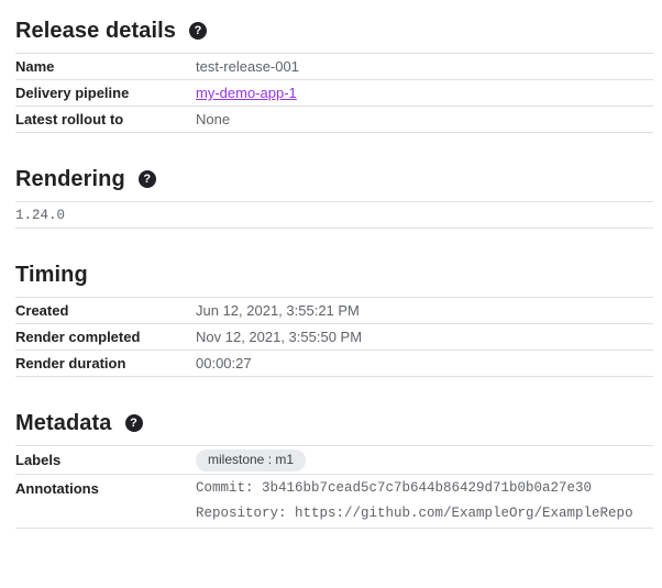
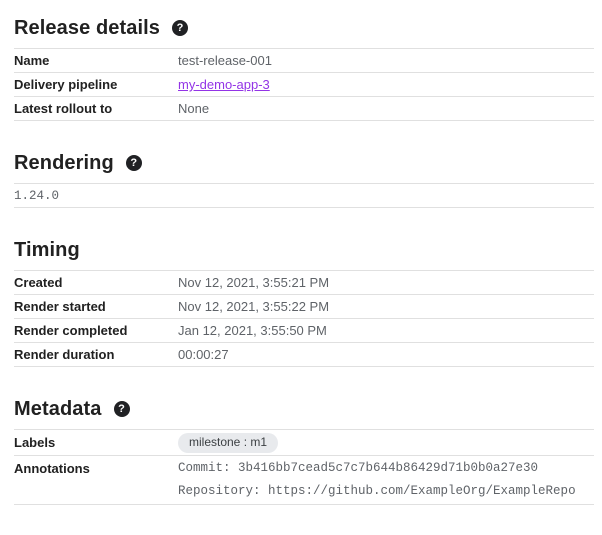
  Release details
  ?
  Name
  test-release-001
  Delivery pipeline
- my-demo-app-1
+ my-demo-app-3
  Latest rollout to
  None
  Rendering
  ?
  1.24.0
  Timing
  Created
- Jun 12, 2021, 3:55:21 PM
+ Nov 12, 2021, 3:55:21 PM
+ Render started
+ Nov 12, 2021, 3:55:22 PM
  Render completed
- Nov 12, 2021, 3:55:50 PM
+ Jan 12, 2021, 3:55:50 PM
  Render duration
  00:00:27
  Metadata
  ?
  Labels
  milestone : m1
  Annotations
  Commit: 3b416bb7cead5c7c7b644b86429d71b0b0a27e30
  Repository: https://github.com/ExampleOrg/ExampleRepo
